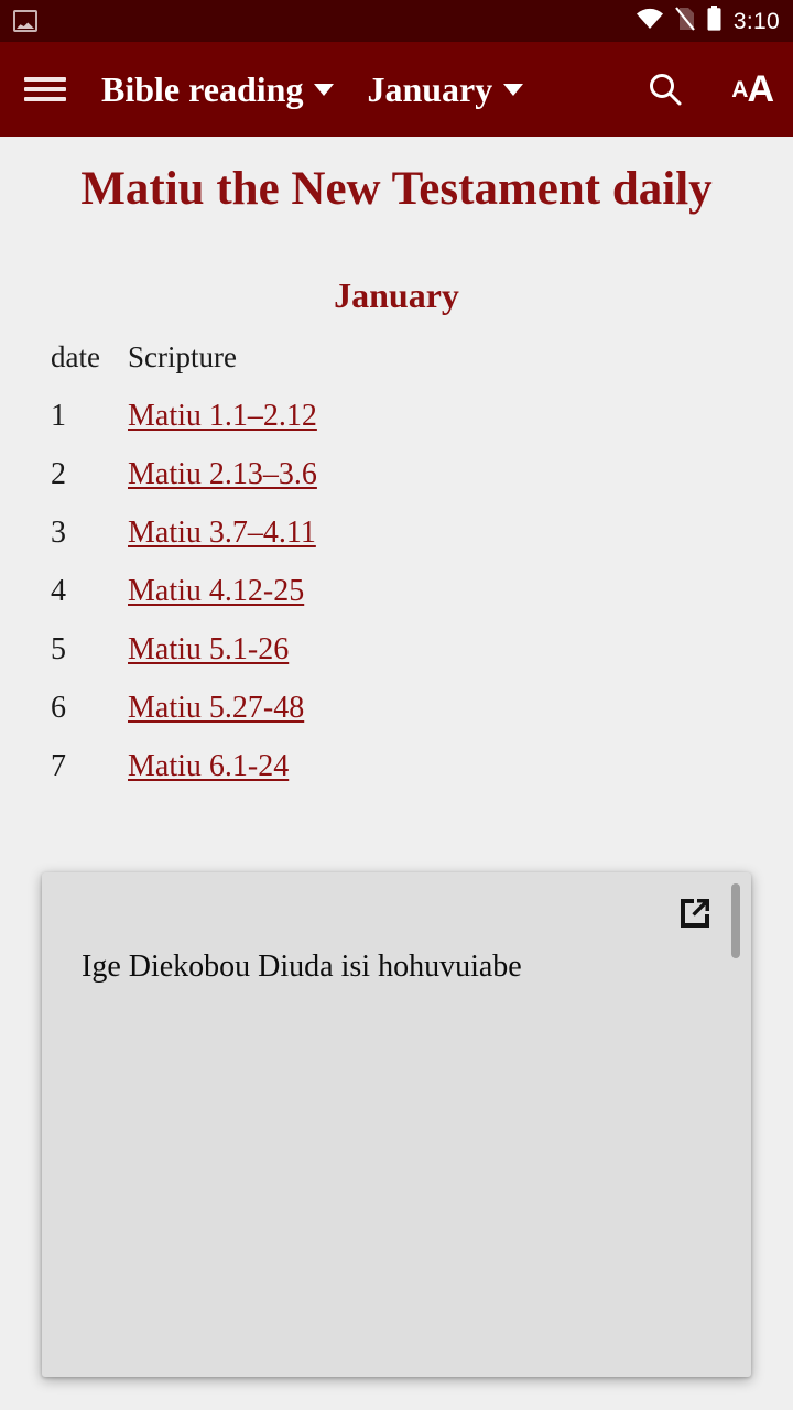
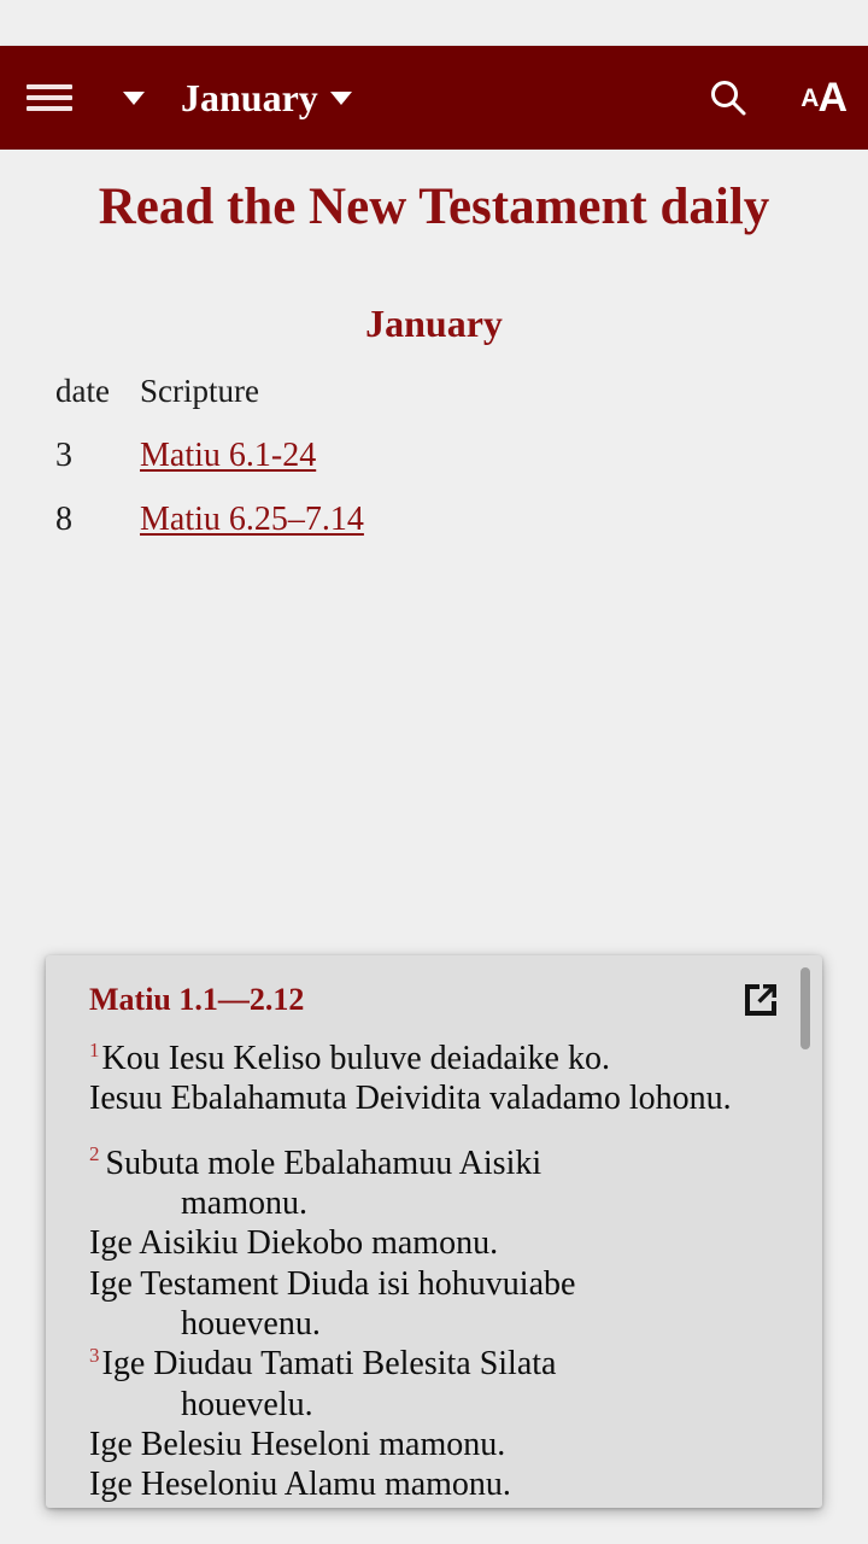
- 3:10
- Bible reading
  January
  A
  A
- Matiu the New Testament daily
+ Read the New Testament daily
  January
  date	Scripture
- 1	Matiu 1.1–2.12
- 2	Matiu 2.13–3.6
- 3	Matiu 3.7–4.11
- 4	Matiu 4.12-25
- 5	Matiu 5.1-26
- 6	Matiu 5.27-48
- 7	Matiu 6.1-24
+ 3	Matiu 6.1-24
+ 8	Matiu 6.25–7.14
+ Matiu 1.1—2.12
+ 1Kou Iesu Keliso buluve deiadaike ko.
+ Iesuu Ebalahamuta Deividita valadamo lohonu.
+ 2 Subuta mole Ebalahamuu Aisiki
+ mamonu.
+ Ige Aisikiu Diekobo mamonu.
- Ige Diekobou Diuda isi hohuvuiabe
+ Ige Testament Diuda isi hohuvuiabe
+ houevenu.
+ 3Ige Diudau Tamati Belesita Silata
+ houevelu.
+ Ige Belesiu Heseloni mamonu.
+ Ige Heseloniu Alamu mamonu.
